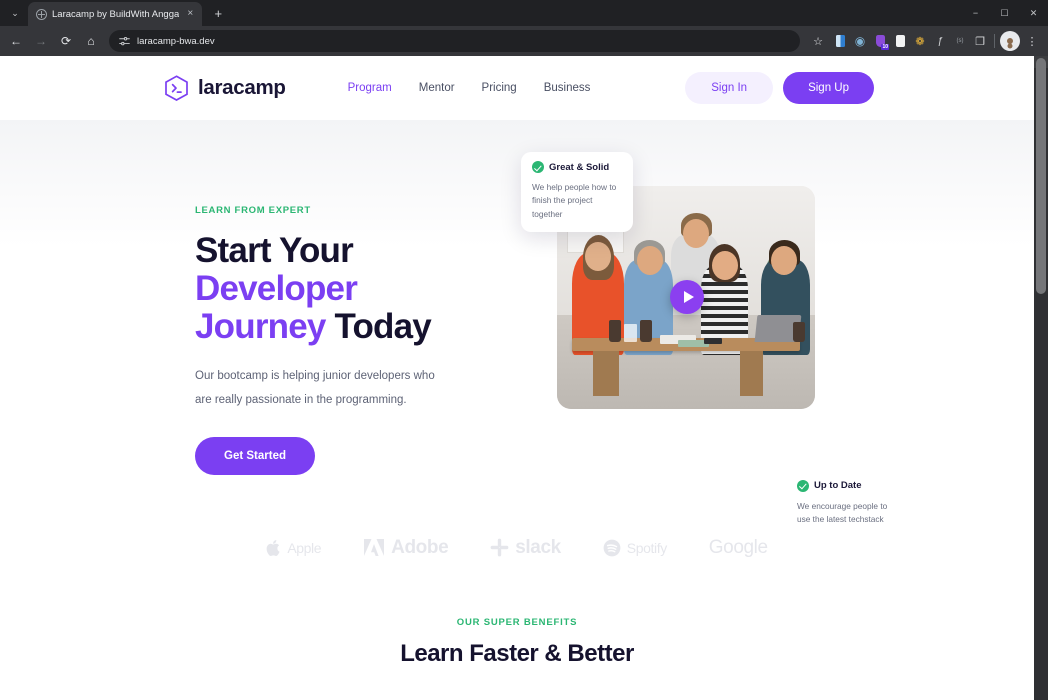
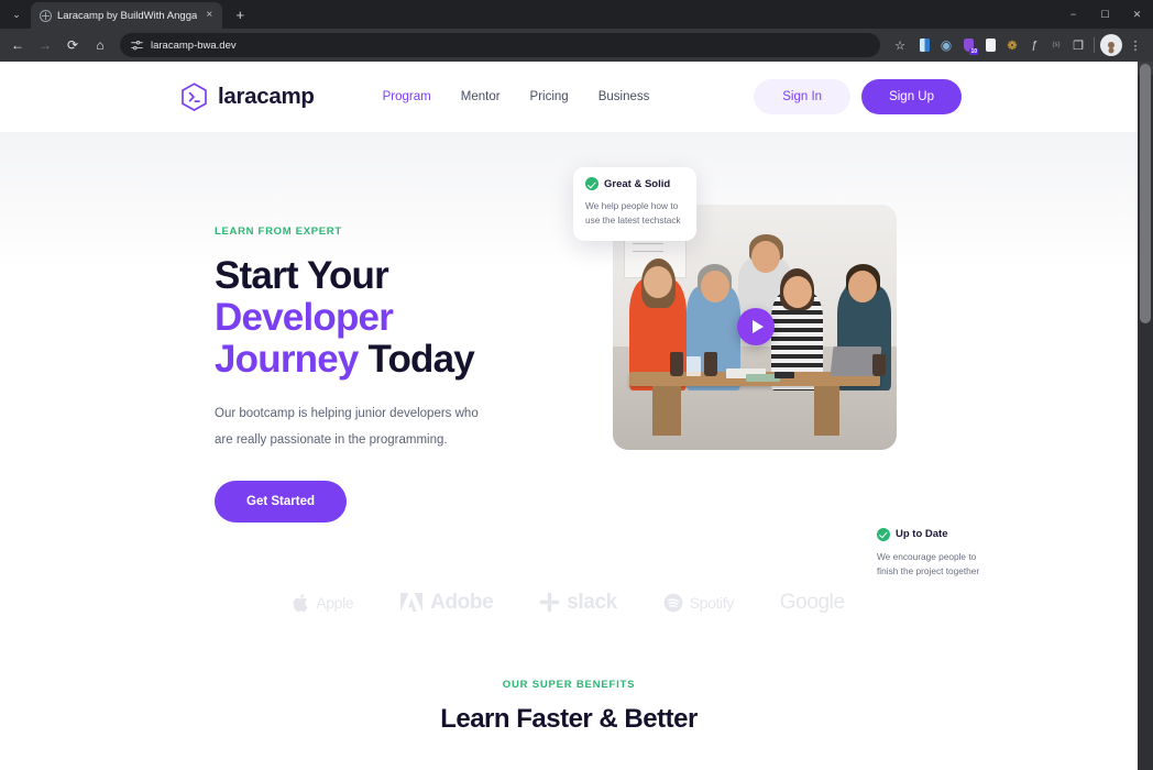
  ⌄
  Laracamp by BuildWith Angga
  ×
  +
  −
  ☐
  ✕
  ←
  →
  ⟳
  ⌂
  laracamp-bwa.dev
  ☆
  ◉
  ❁
  ƒ
  ❐
  ⋮
  laracamp
  Program
  Mentor
  Pricing
  Business
  Sign In
  Sign Up
  LEARN FROM EXPERT
  Start Your Developer Journey Today
  Our bootcamp is helping junior developers who
  are really passionate in the programming.
  Get Started
  Great & Solid
  We help people how to
- finish the project together
+ use the latest techstack
  Up to Date
  We encourage people to
- use the latest techstack
+ finish the project together
  Apple
  Adobe
  slack
  Spotify
  Google
  OUR SUPER BENEFITS
  Learn Faster & Better
